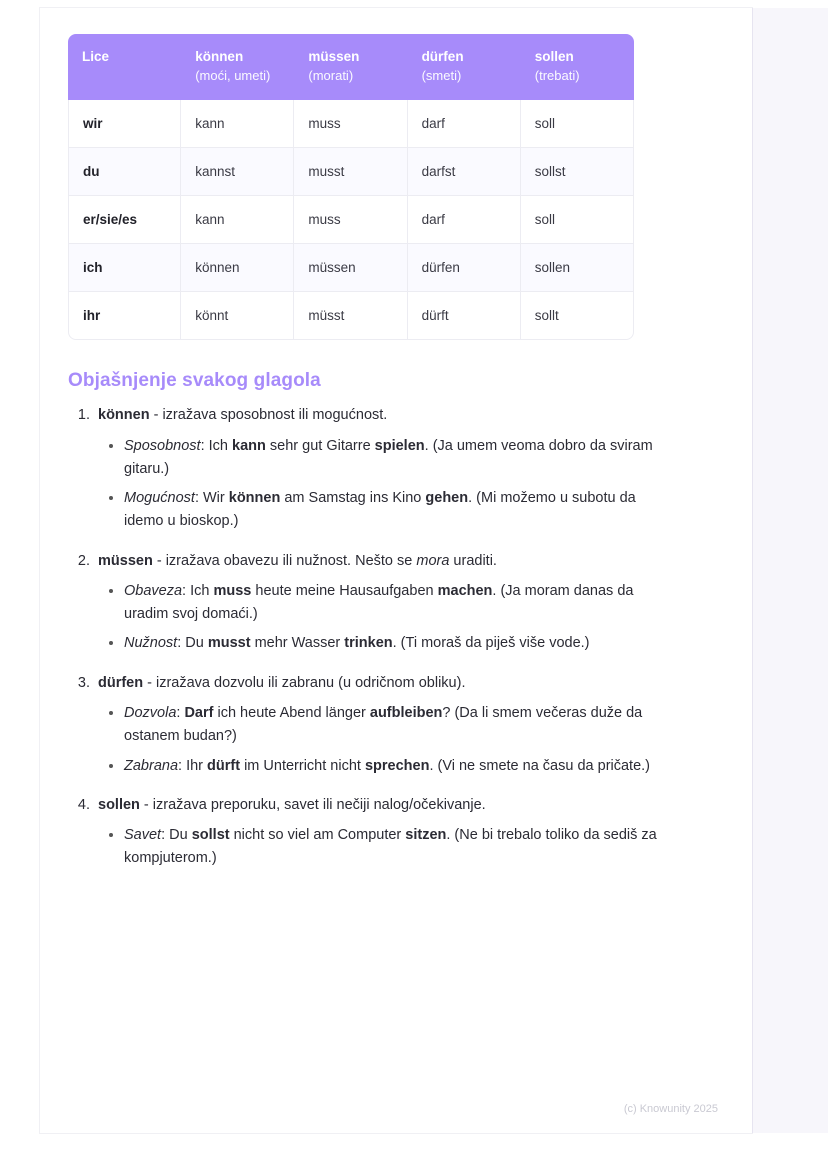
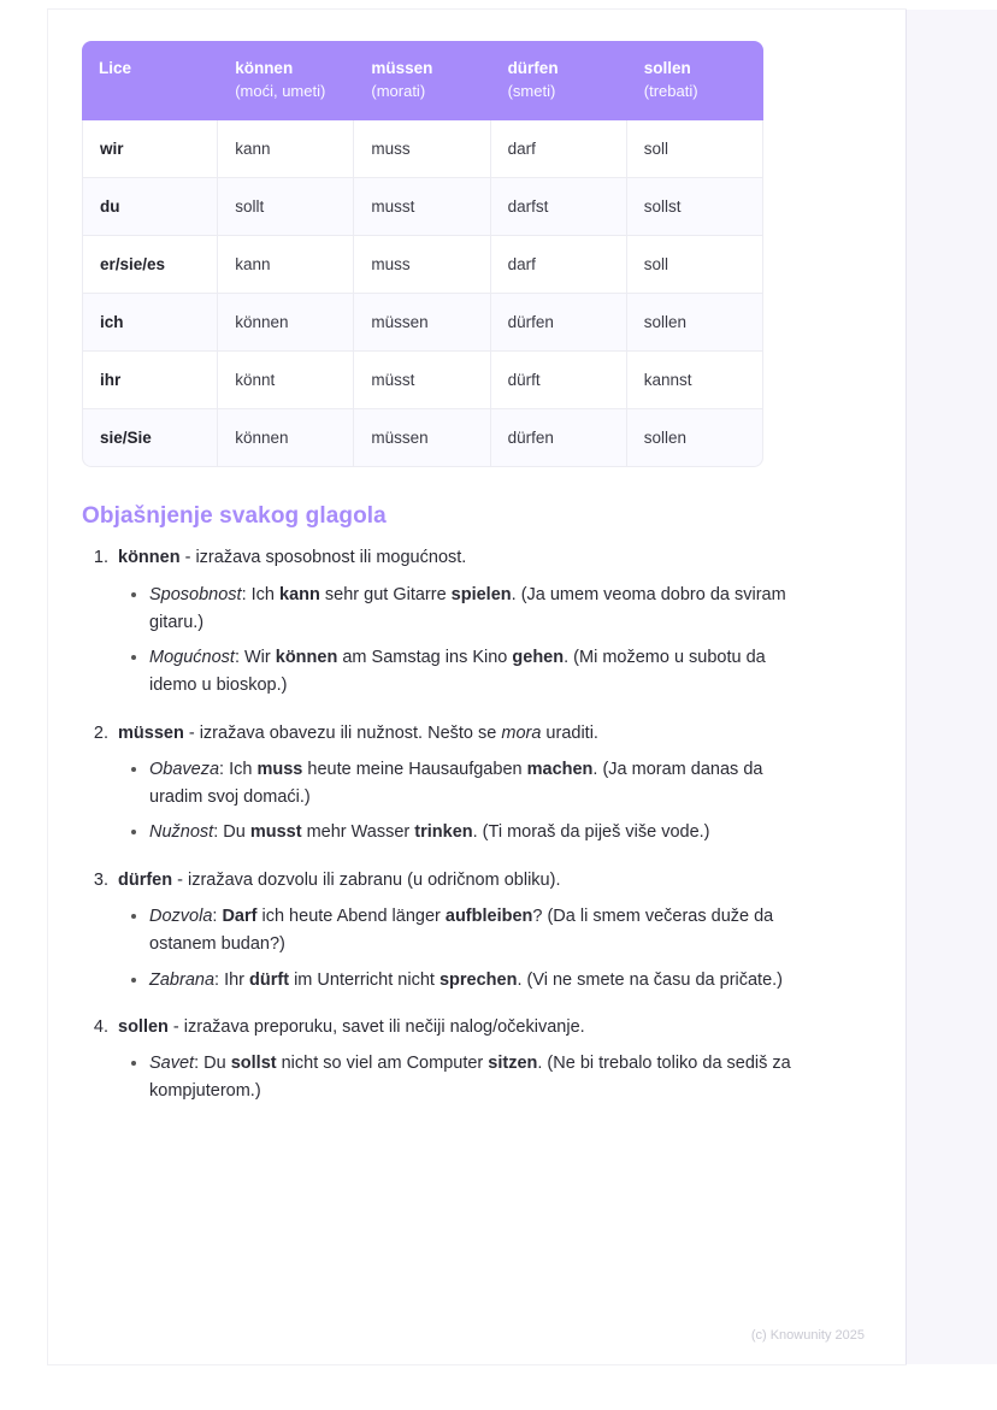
  Lice	können (moći, umeti)	müssen (morati)	dürfen (smeti)	sollen (trebati)
  wir	kann	muss	darf	soll
- du	kannst	musst	darfst	sollst
+ du	sollt	musst	darfst	sollst
  er/sie/es	kann	muss	darf	soll
  ich	können	müssen	dürfen	sollen
- ihr	könnt	müsst	dürft	sollt
+ ihr	könnt	müsst	dürft	kannst
+ sie/Sie	können	müssen	dürfen	sollen
  Objašnjenje svakog glagola
  können - izražava sposobnost ili mogućnost.
  Sposobnost: Ich kann sehr gut Gitarre spielen. (Ja umem veoma dobro da sviram gitaru.)
  Mogućnost: Wir können am Samstag ins Kino gehen. (Mi možemo u subotu da idemo u bioskop.)
  müssen - izražava obavezu ili nužnost. Nešto se mora uraditi.
  Obaveza: Ich muss heute meine Hausaufgaben machen. (Ja moram danas da uradim svoj domaći.)
  Nužnost: Du musst mehr Wasser trinken. (Ti moraš da piješ više vode.)
  dürfen - izražava dozvolu ili zabranu (u odričnom obliku).
  Dozvola: Darf ich heute Abend länger aufbleiben? (Da li smem večeras duže da ostanem budan?)
  Zabrana: Ihr dürft im Unterricht nicht sprechen. (Vi ne smete na času da pričate.)
  sollen - izražava preporuku, savet ili nečiji nalog/očekivanje.
  Savet: Du sollst nicht so viel am Computer sitzen. (Ne bi trebalo toliko da sediš za kompjuterom.)
  (c) Knowunity 2025
